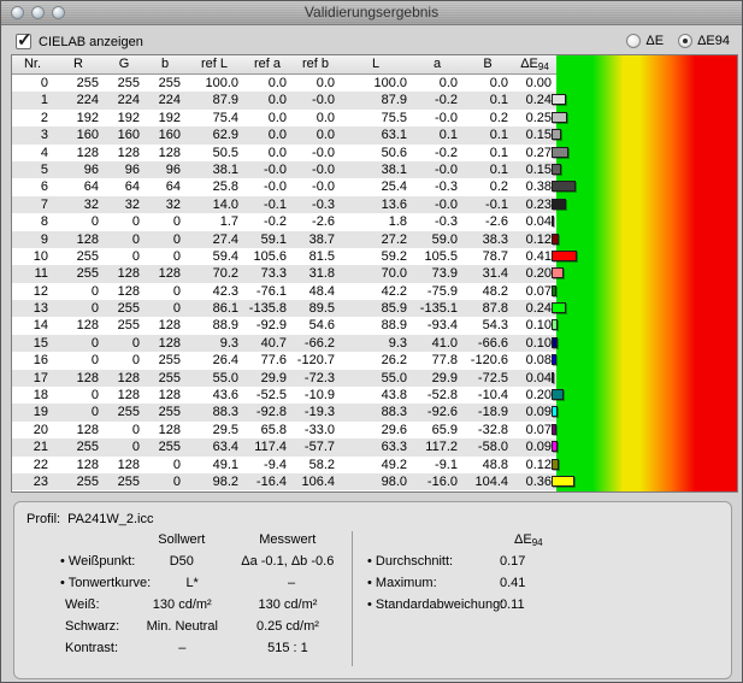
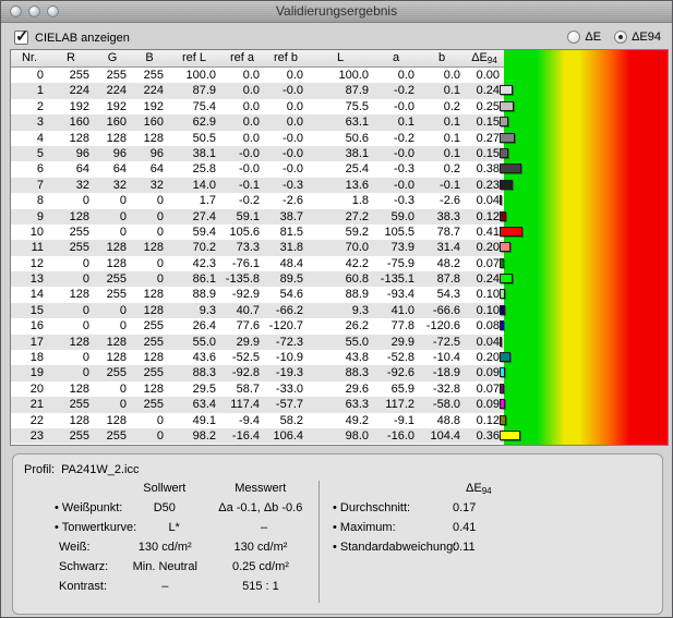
  Validierungsergebnis
  ✓
  CIELAB anzeigen
  ΔE
  ΔE94
  Nr.
  R
  G
- b
+ B
  ref L
  ref a
  ref b
  L
  a
- B
+ b
  ΔE94
  0
  255
  255
  255
  100.0
  0.0
  0.0
  100.0
  0.0
  0.0
  0.00
  1
  224
  224
  224
  87.9
  0.0
  -0.0
  87.9
  -0.2
  0.1
  0.24
  2
  192
  192
  192
  75.4
  0.0
  0.0
  75.5
  -0.0
  0.2
  0.25
  3
  160
  160
  160
  62.9
  0.0
  0.0
  63.1
  0.1
  0.1
  0.15
  4
  128
  128
  128
  50.5
  0.0
  -0.0
  50.6
  -0.2
  0.1
  0.27
  5
  96
  96
  96
  38.1
  -0.0
  -0.0
  38.1
  -0.0
  0.1
  0.15
  6
  64
  64
  64
  25.8
  -0.0
  -0.0
  25.4
  -0.3
  0.2
  0.38
  7
  32
  32
  32
  14.0
  -0.1
  -0.3
  13.6
  -0.0
  -0.1
  0.23
  8
  0
  0
  0
  1.7
  -0.2
  -2.6
  1.8
  -0.3
  -2.6
  0.04
  9
  128
  0
  0
  27.4
  59.1
  38.7
  27.2
  59.0
  38.3
  0.12
  10
  255
  0
  0
  59.4
  105.6
  81.5
  59.2
  105.5
  78.7
  0.41
  11
  255
  128
  128
  70.2
  73.3
  31.8
  70.0
  73.9
  31.4
  0.20
  12
  0
  128
  0
  42.3
  -76.1
  48.4
  42.2
  -75.9
  48.2
  0.07
  13
  0
  255
  0
  86.1
  -135.8
  89.5
- 85.9
+ 60.8
  -135.1
  87.8
  0.24
  14
  128
  255
  128
  88.9
  -92.9
  54.6
  88.9
  -93.4
  54.3
  0.10
  15
  0
  0
  128
  9.3
  40.7
  -66.2
  9.3
  41.0
  -66.6
  0.10
  16
  0
  0
  255
  26.4
  77.6
  -120.7
  26.2
  77.8
  -120.6
  0.08
  17
  128
  128
  255
  55.0
  29.9
  -72.3
  55.0
  29.9
  -72.5
  0.04
  18
  0
  128
  128
  43.6
  -52.5
  -10.9
  43.8
  -52.8
  -10.4
  0.20
  19
  0
  255
  255
  88.3
  -92.8
  -19.3
  88.3
  -92.6
  -18.9
  0.09
  20
  128
  0
  128
  29.5
- 65.8
+ 58.7
  -33.0
  29.6
  65.9
  -32.8
  0.07
  21
  255
  0
  255
  63.4
  117.4
  -57.7
  63.3
  117.2
  -58.0
  0.09
  22
  128
  128
  0
  49.1
  -9.4
  58.2
  49.2
  -9.1
  48.8
  0.12
  23
  255
  255
  0
  98.2
  -16.4
  106.4
  98.0
  -16.0
  104.4
  0.36
  Profil: PA241W_2.icc
  Sollwert
  Messwert
  • Weißpunkt:
  D50
  Δa -0.1, Δb -0.6
  • Tonwertkurve:
  L*
  –
  Weiß:
  130 cd/m²
  130 cd/m²
  Schwarz:
  Min. Neutral
  0.25 cd/m²
  Kontrast:
  –
  515 : 1
  ΔE94
  • Durchschnitt:
  0.17
  • Maximum:
  0.41
  • Standardabweichung:
  0.11
